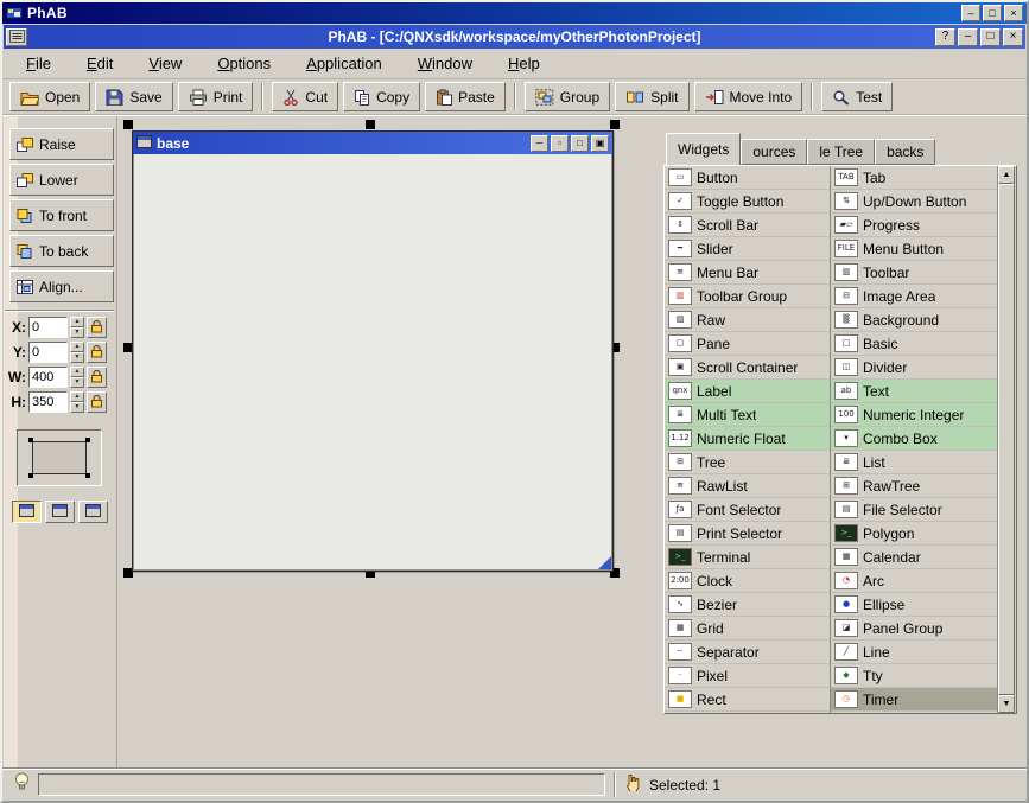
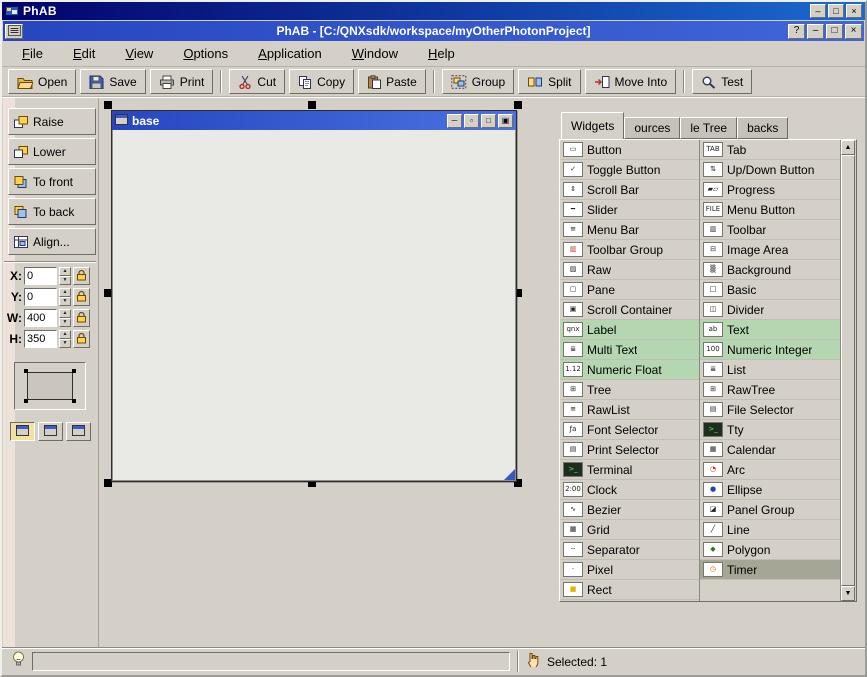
  PhAB
  –
  □
  ×
  PhAB - [C:/QNXsdk/workspace/myOtherPhotonProject]
  ?
  –
  □
  ×
  File
  Edit
  View
  Options
  Application
  Window
  Help
  Open
  Save
  Print
  Cut
  Copy
  Paste
  Group
  Split
  Move Into
  Test
  Raise
  Lower
  To front
  To back
  Align...
  X:
  0
  Y:
  0
  W:
  400
  H:
  350
  base
  ─
  ▫
  □
  ▣
  Widgets
  ources
  le Tree
  backs
  ▭
  Button
  ✓
  Toggle Button
  ⇕
  Scroll Bar
  ━
  Slider
  ≡
  Menu Bar
  ▥
  Toolbar Group
  ▨
  Raw
  ▢
  Pane
  ▣
  Scroll Container
  qnx
  Label
  ≣
  Multi Text
  1.12
  Numeric Float
  ⊞
  Tree
  ≡
  RawList
  ƒa
  Font Selector
  ▤
  Print Selector
  >_
  Terminal
  2:00
  Clock
  ∿
  Bezier
  ▦
  Grid
  ┄
  Separator
  ·
  Pixel
  ■
  Rect
  TAB
  Tab
  ⇅
  Up/Down Button
  ▰▱
  Progress
  FILE
  Menu Button
  ▥
  Toolbar
  ⊟
  Image Area
  ▒
  Background
  □
  Basic
  ◫
  Divider
  ab
  Text
  100
  Numeric Integer
- ▾
- Combo Box
  ≣
  List
  ⊞
  RawTree
  ▤
  File Selector
  >_
- Polygon
+ Tty
  ▦
  Calendar
  ◔
  Arc
  ●
  Ellipse
  ◪
  Panel Group
  ╱
  Line
  ◆
- Tty
+ Polygon
  ◷
  Timer
  Selected: 1
